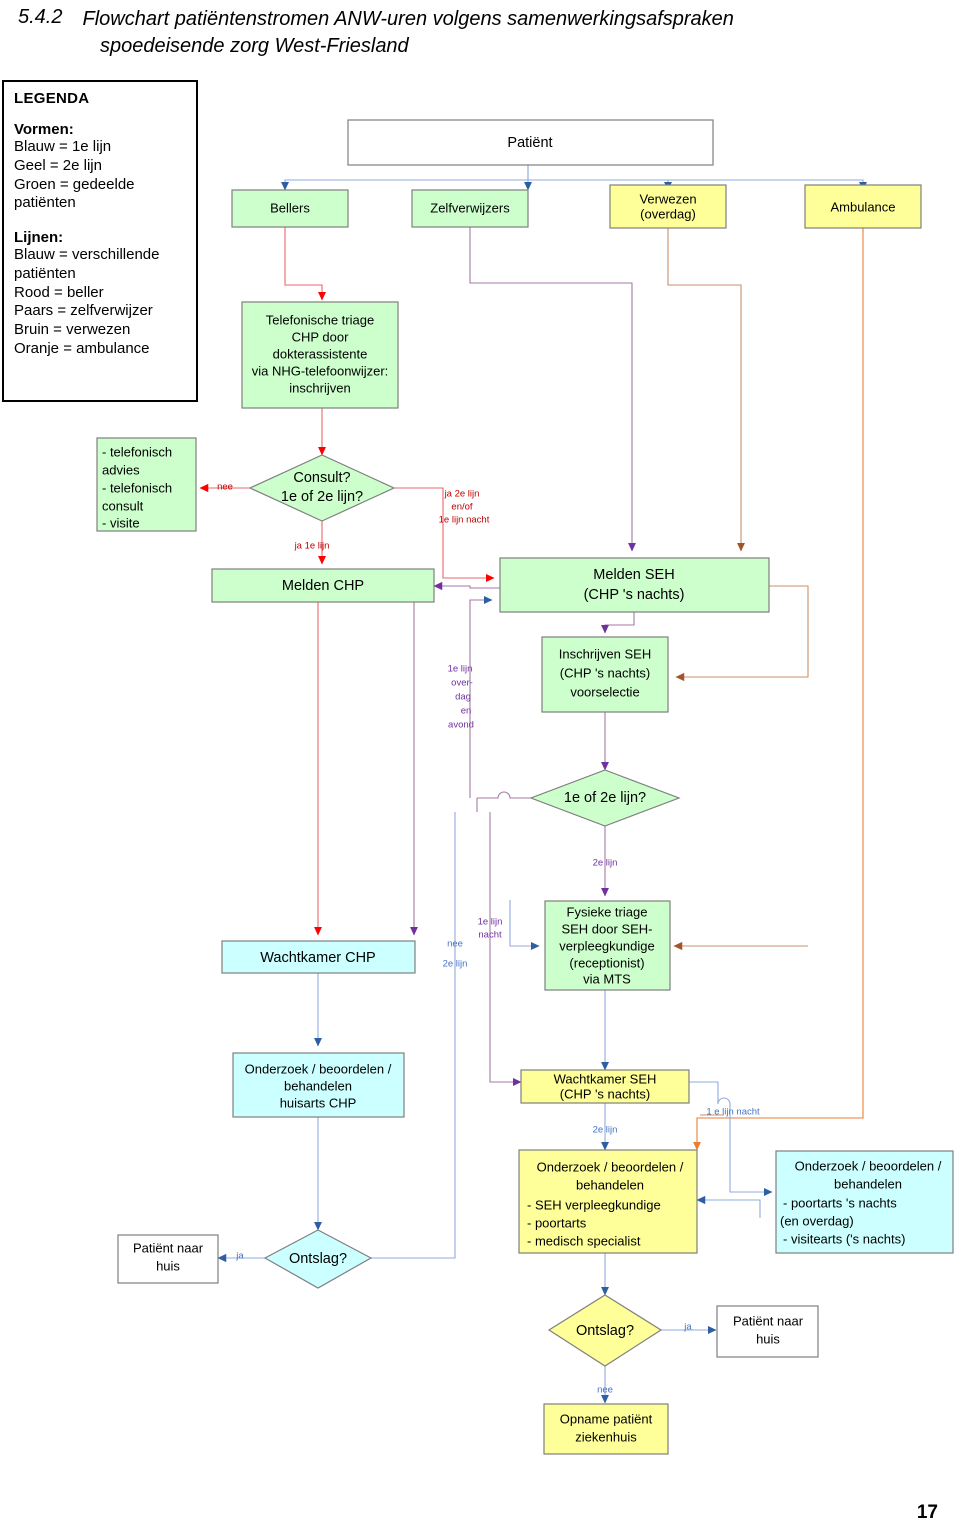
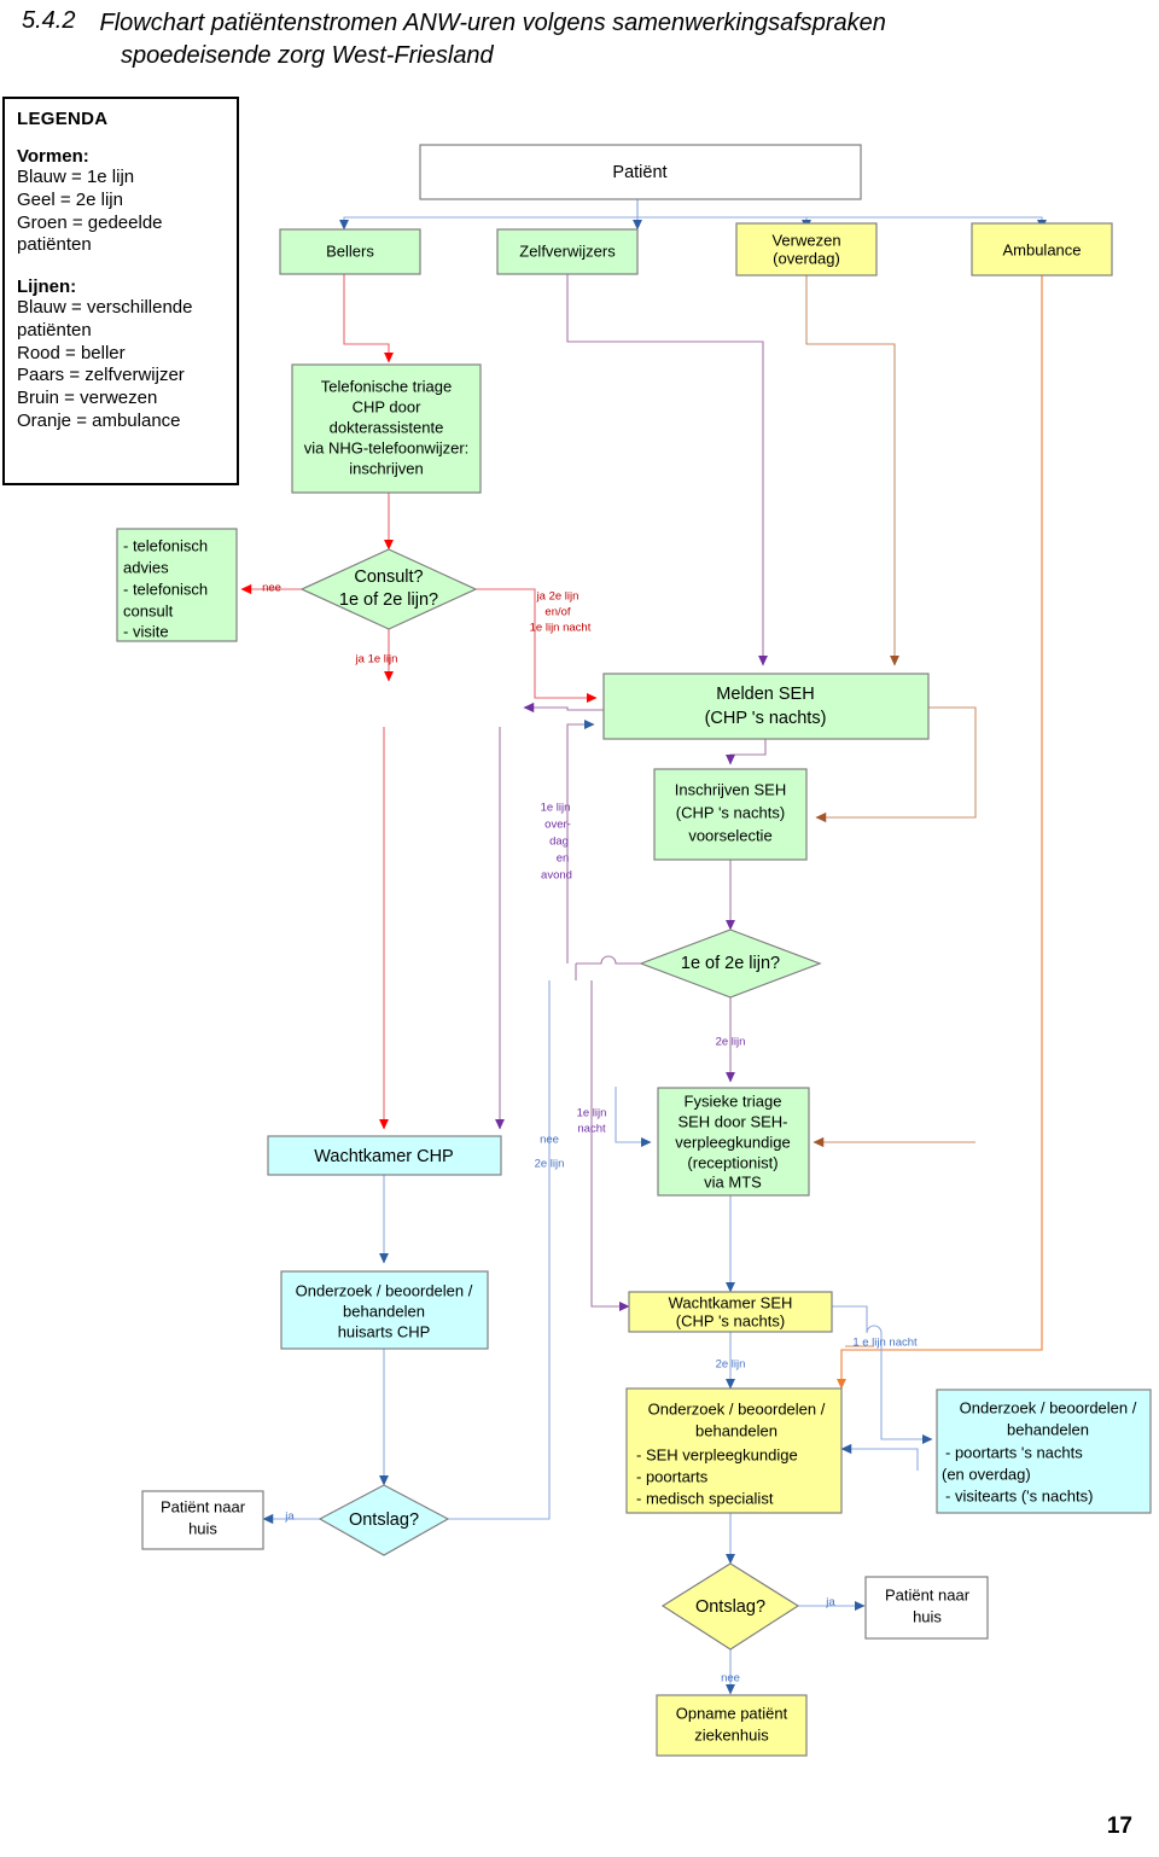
  5.4.2
  Flowchart patiëntenstromen ANW-uren volgens samenwerkingsafspraken
  spoedeisende zorg West-Friesland
  LEGENDA
  Vormen:
  Blauw = 1e lijn
  Geel = 2e lijn
  Groen = gedeelde
  patiënten
  Lijnen:
  Blauw = verschillende
  patiënten
  Rood = beller
  Paars = zelfverwijzer
  Bruin = verwezen
  Oranje = ambulance
  nee
  ja 1e lijn
  ja 2e lijn
  en/of
  1e lijn nacht
  1e lijn
  over-
  dag
  en
  avond
  2e lijn
  nee
  2e lijn
  1e lijn
  nacht
  ja
  2e lijn
  1 e lijn nacht
  ja
  nee
  Patiënt
  Bellers
  Zelfverwijzers
  Verwezen
  (overdag)
  Ambulance
  Telefonische triage
  CHP door
  dokterassistente
  via NHG-telefoonwijzer:
  inschrijven
  - telefonisch
  advies
  - telefonisch
  consult
  - visite
  Consult?
  1e of 2e lijn?
- Melden CHP
  Melden SEH
  (CHP 's nachts)
  Inschrijven SEH
  (CHP 's nachts)
  voorselectie
  1e of 2e lijn?
  Wachtkamer CHP
  Fysieke triage
  SEH door SEH-
  verpleegkundige
  (receptionist)
  via MTS
  Onderzoek / beoordelen /
  behandelen
  huisarts CHP
  Wachtkamer SEH
  (CHP 's nachts)
  Onderzoek / beoordelen /
  behandelen
  - SEH verpleegkundige
  - poortarts
  - medisch specialist
  Onderzoek / beoordelen /
  behandelen
  - poortarts 's nachts
  (en overdag)
  - visitearts ('s nachts)
  Patiënt naar
  huis
  Ontslag?
  Ontslag?
  Patiënt naar
  huis
  Opname patiënt
  ziekenhuis
  17
